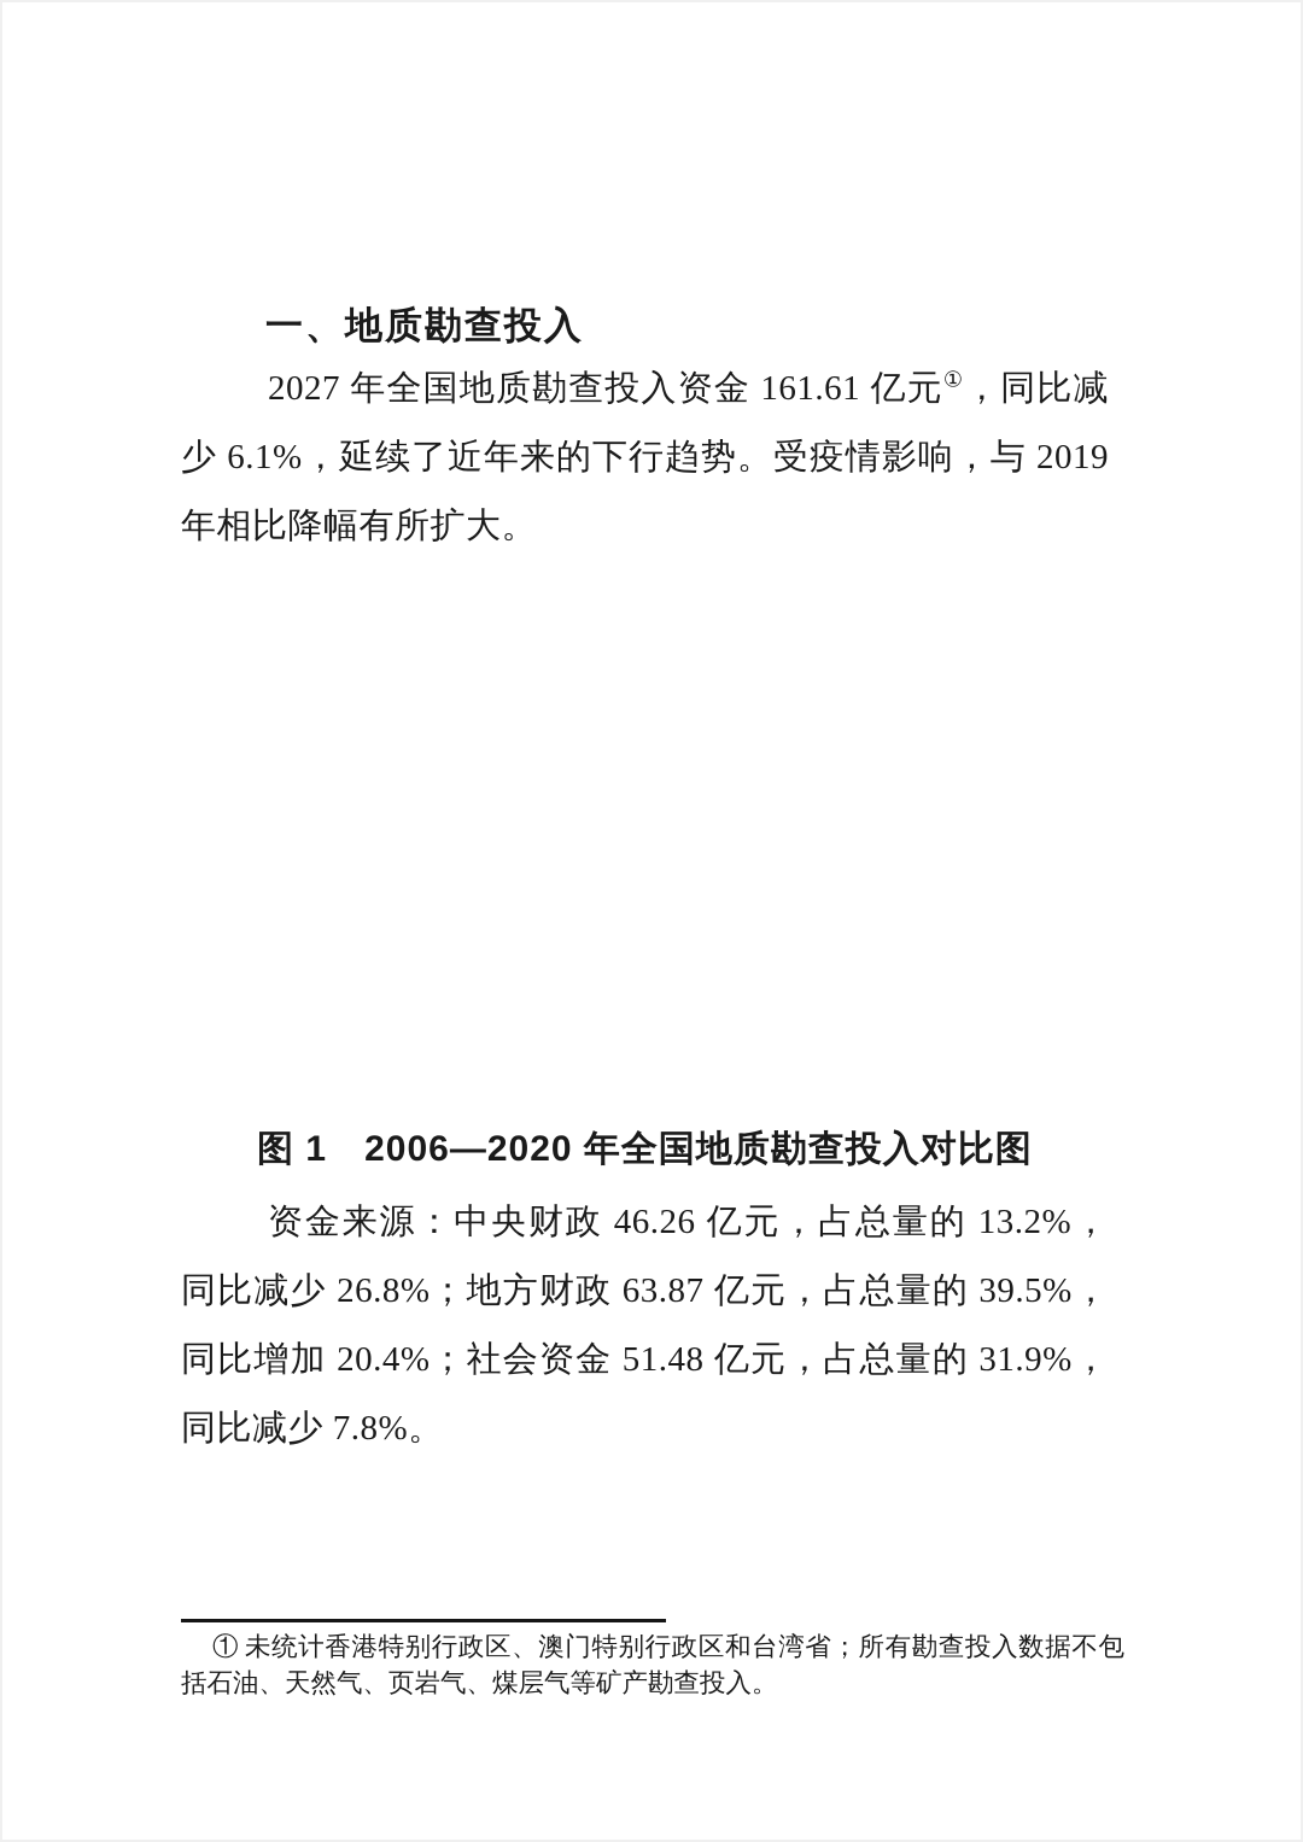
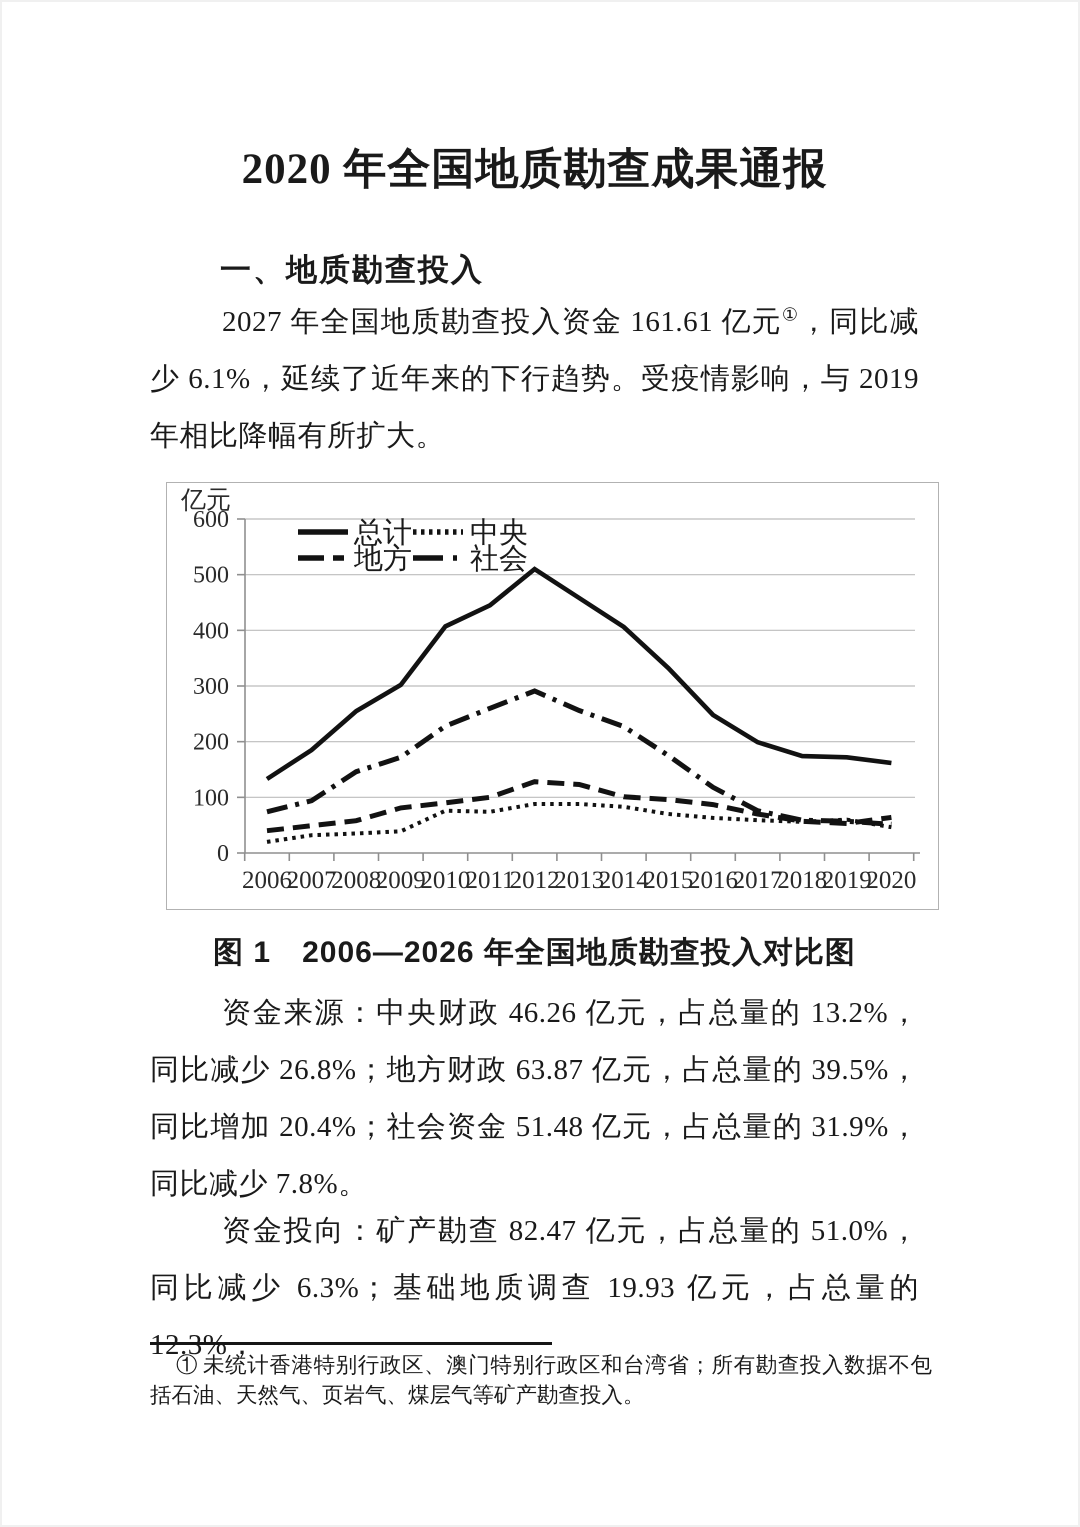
+ 2020 年全国地质勘查成果通报
  一、地质勘查投入
  2027 年全国地质勘查投入资金 161.61 亿元①，同比减少 6.1%，延续了近年来的下行趋势。受疫情影响，与 2019 年相比降幅有所扩大。
- 图 1 2006—2020 年全国地质勘查投入对比图
+ 图 1 2006—2026 年全国地质勘查投入对比图
  资金来源：中央财政 46.26 亿元，占总量的 13.2%，同比减少 26.8%；地方财政 63.87 亿元，占总量的 39.5%，同比增加 20.4%；社会资金 51.48 亿元，占总量的 31.9%，同比减少 7.8%。
+ 资金投向：矿产勘查 82.47 亿元，占总量的 51.0%，同比减少 6.3%；基础地质调查 19.93 亿元，占总量的 12.3%，
  ① 未统计香港特别行政区、澳门特别行政区和台湾省；所有勘查投入数据不包括石油、天然气、页岩气、煤层气等矿产勘查投入。
+ 0
+ 100
+ 200
+ 300
+ 400
+ 500
+ 600
+ 2006
+ 2007
+ 2008
+ 2009
+ 2010
+ 2011
+ 2012
+ 2013
+ 2014
+ 2015
+ 2016
+ 2017
+ 2018
+ 2019
+ 2020
+ 亿元
+ 总计
+ 中央
+ 地方
+ 社会
